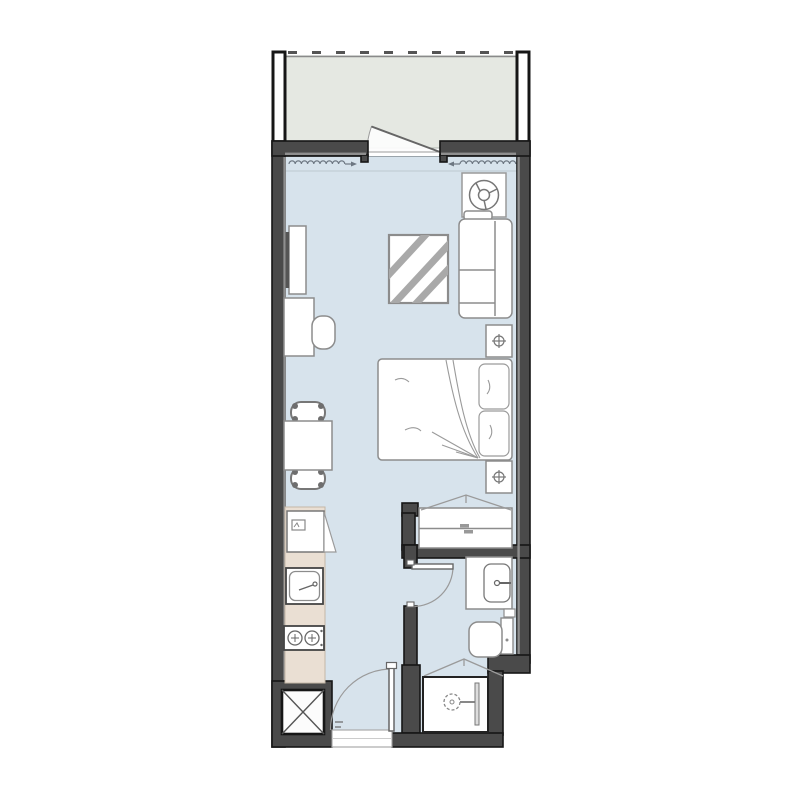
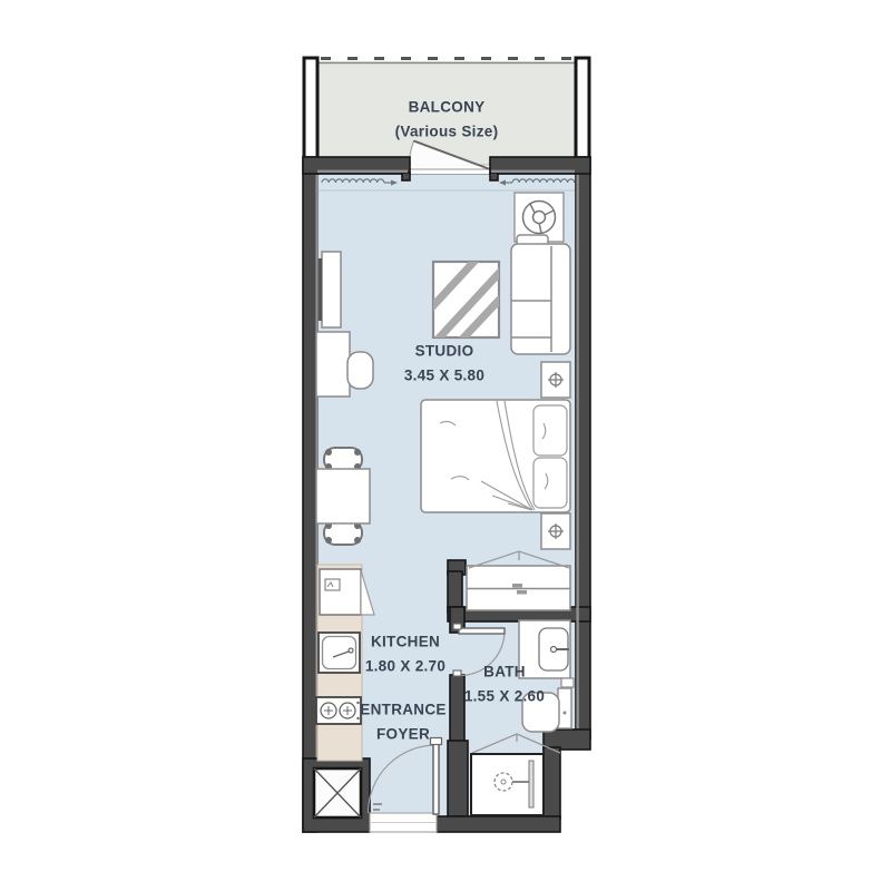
+ BALCONY
+ (Various Size)
+ STUDIO
+ 3.45 X 5.80
+ KITCHEN
+ 1.80 X 2.70
+ BATH
+ 1.55 X 2.60
+ ENTRANCE
+ FOYER
